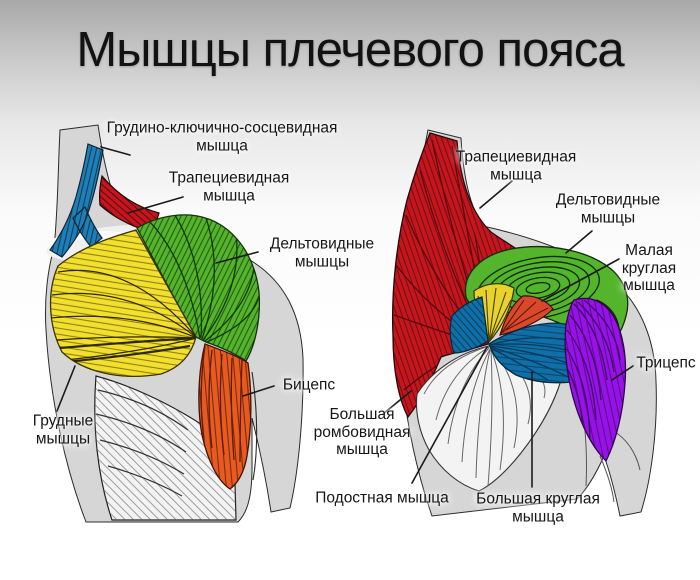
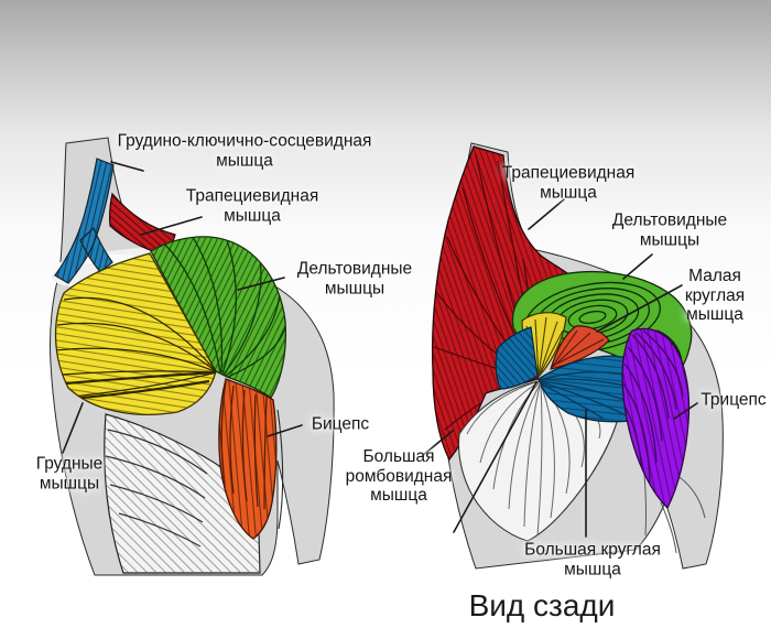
- Мышцы плечевого пояса
  Грудино-ключично-сосцевидная
  мышца
  Трапециевидная
  мышца
  Дельтовидные
  мышцы
  Бицепс
  Грудные
  мышцы
  Трапециевидная
  мышца
  Дельтовидные
  мышцы
  Малая
  круглая
  мышца
  Трицепс
  Большая
  ромбовидная
  мышца
- Подостная мышца
  Большая круглая
  мышца
+ Вид сзади
